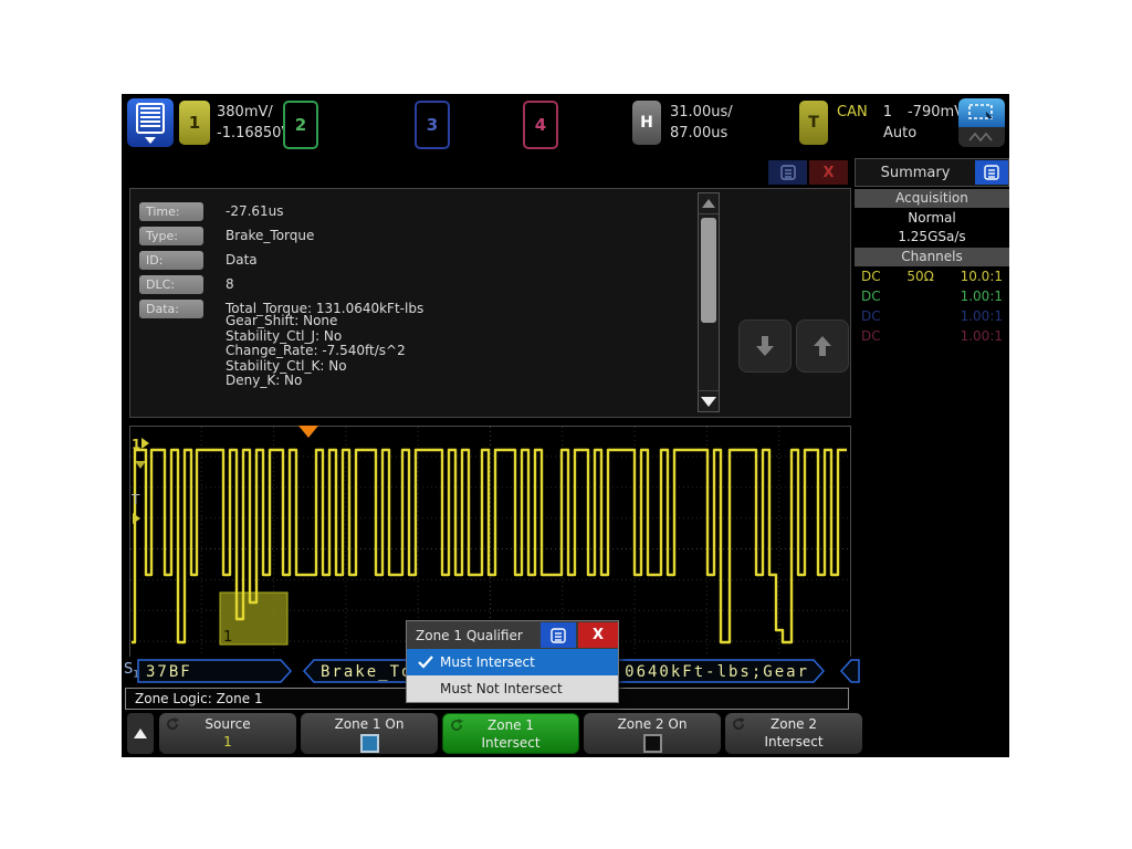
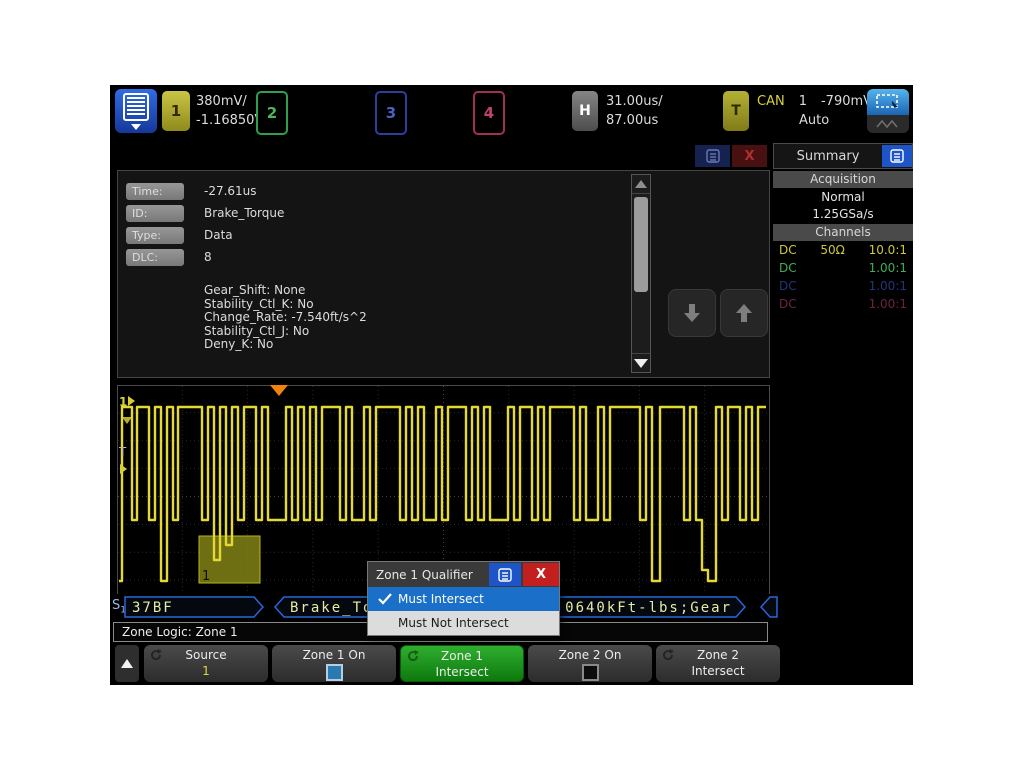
  1
  380mV/
  -1.16850
  2
  3
  4
  H
  31.00us/
  87.00us
  T
  CAN
  1
  -790m
  Auto
  X
  Time:
  -27.61us
- Type:
+ ID:
  Brake_Torque
- ID:
+ Type:
  Data
  DLC:
  8
- Data:
- Total_Torque: 131.0640kFt-lbs
  Gear_Shift: None
- Stability_Ctl_J: No
+ Stability_Ctl_K: No
  Change_Rate: -7.540ft/s^2
- Stability_Ctl_K: No
+ Stability_Ctl_J: No
  Deny_K: No
  Summary
  Acquisition
  Normal
  1.25GSa/s
  Channels
  DC
  50Ω
  10.0:1
  DC
  1.00:1
  DC
  1.00:1
  DC
  1.00:1
  1
  1
  T
  S1
  37BF
  0640kFt-lbs;Gear
  Zone Logic: Zone 1
  Source
  1
  Zone 1 On
  Zone 1
  Intersect
  Zone 2 On
  Zone 2
  Intersect
  Zone 1 Qualifier
  X
  Must Intersect
  Must Not Intersect
